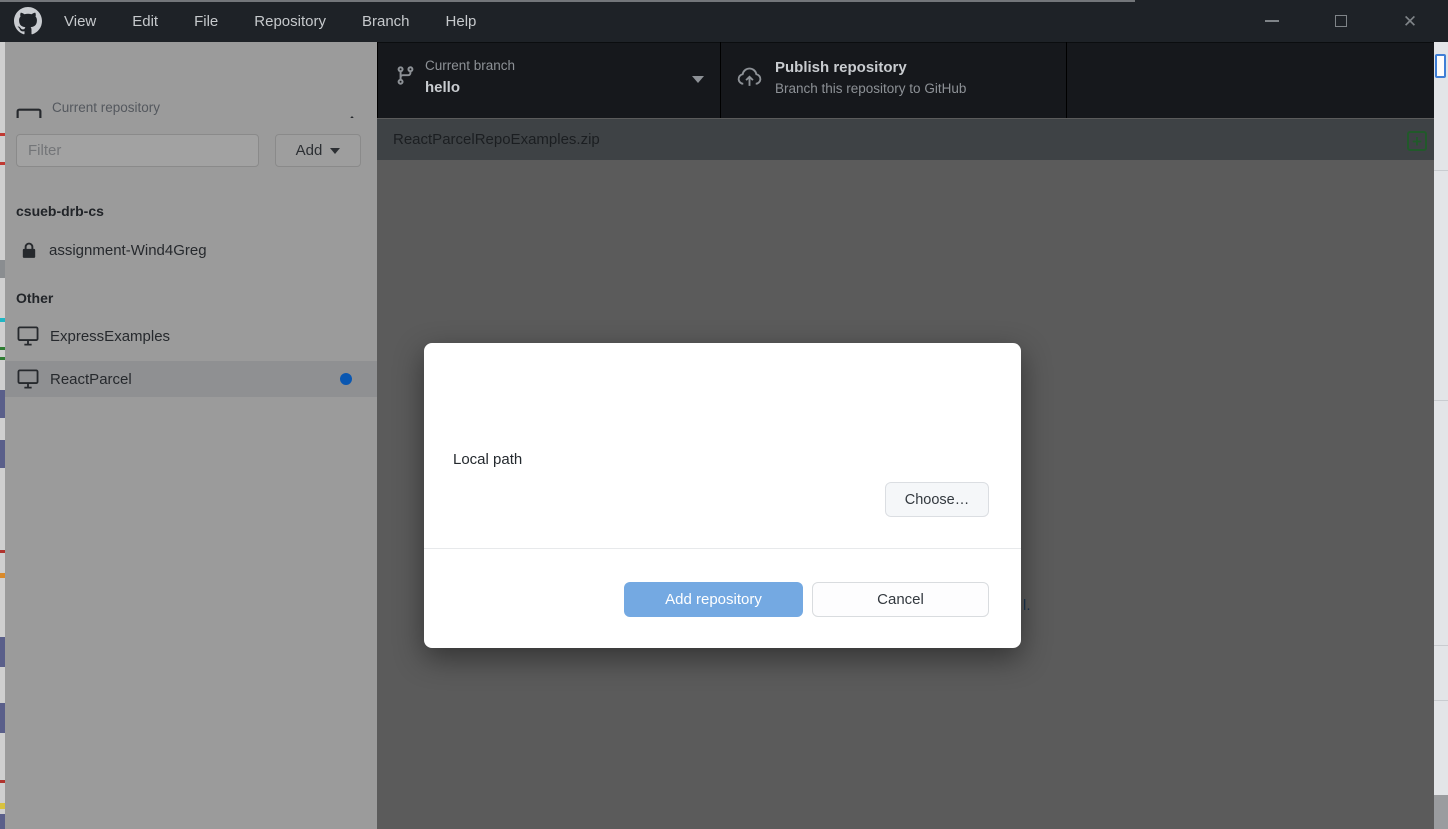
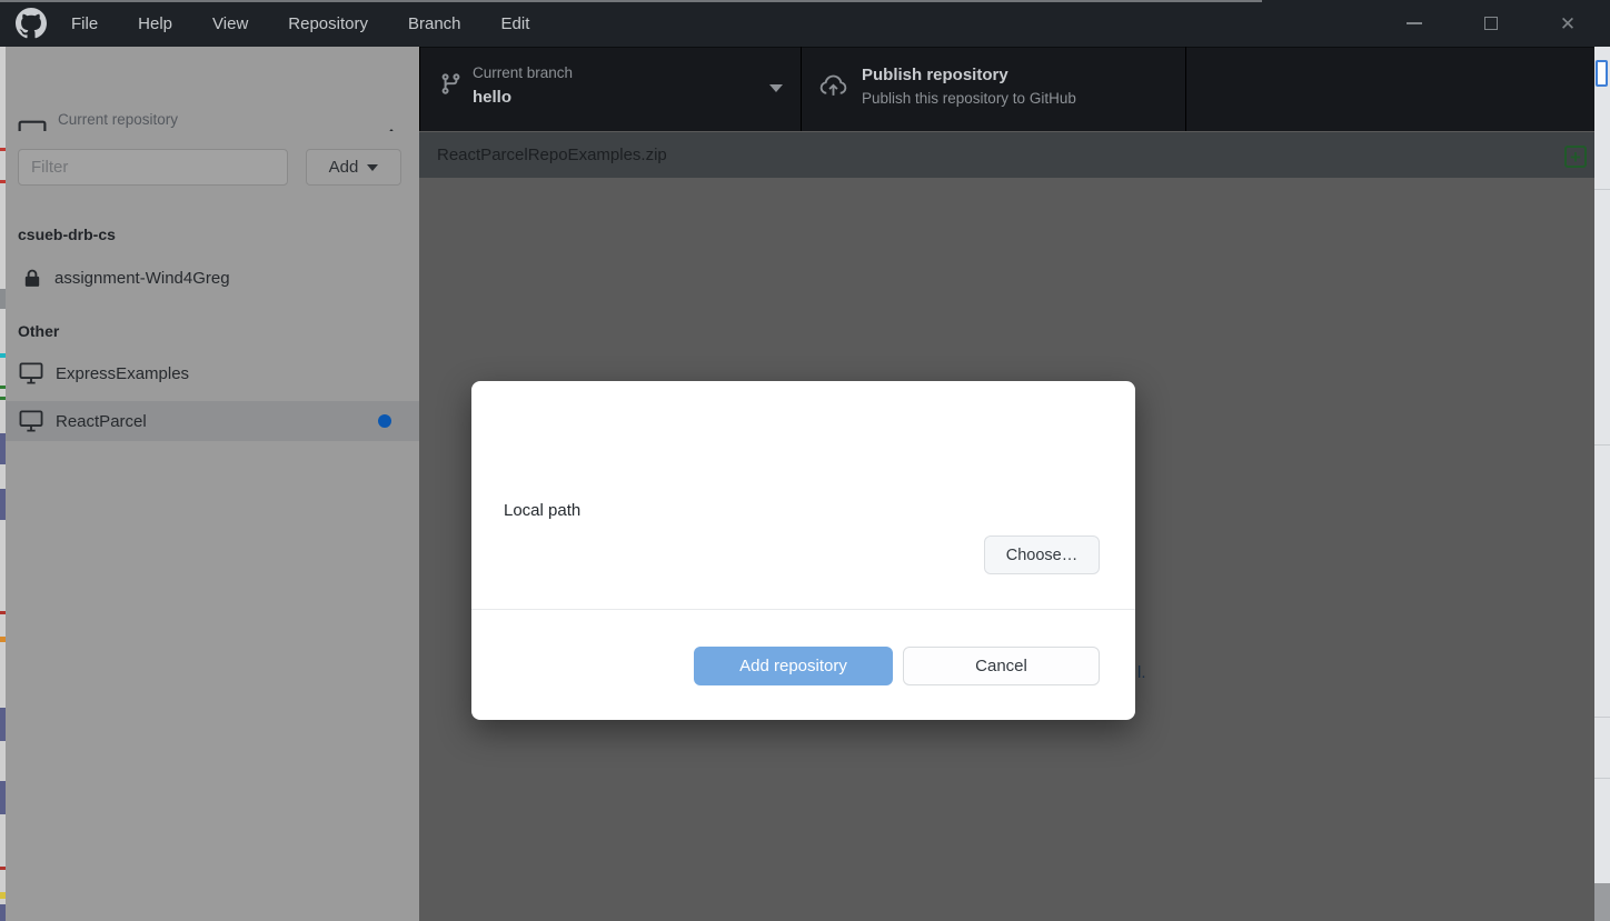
- View
+ File
- Edit
+ Help
- File
+ View
  Repository
  Branch
- Help
+ Edit
  ✕
  Current repository
  Current branch
  hello
  Publish repository
- Branch this repository to GitHub
+ Publish this repository to GitHub
  Filter
  Add
  csueb-drb-cs
  assignment-Wind4Greg
  Other
  ExpressExamples
  ReactParcel
  ReactParcelRepoExamples.zip
  +
  l.
  Local path
  Choose…
  Add repository
  Cancel
